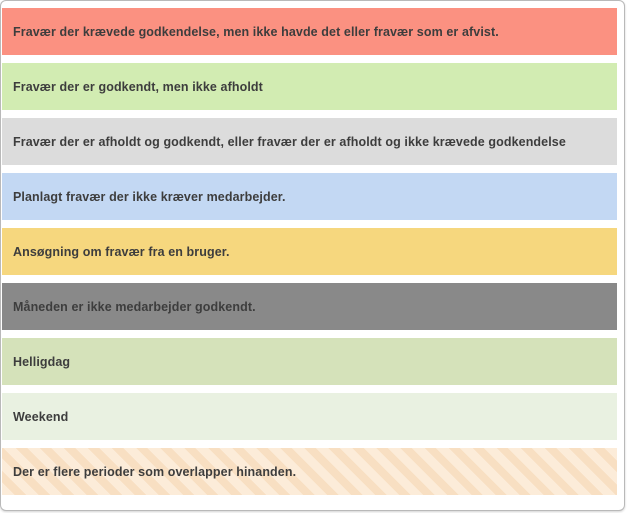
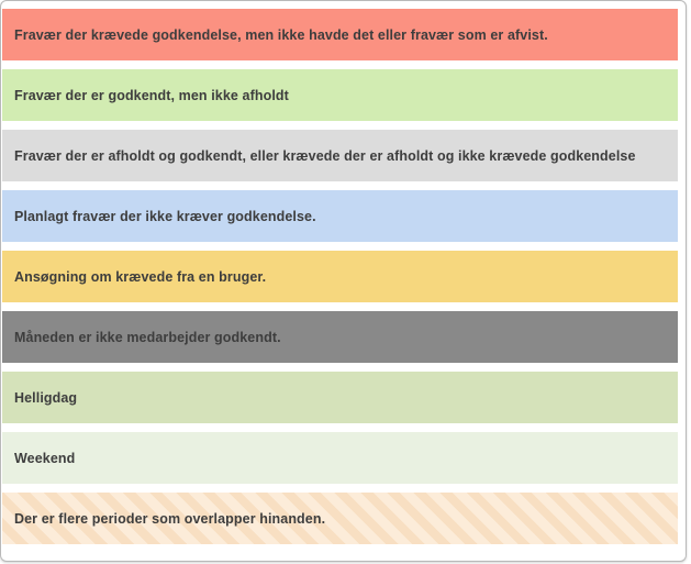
  Fravær der krævede godkendelse, men ikke havde det eller fravær som er afvist.
  Fravær der er godkendt, men ikke afholdt
- Fravær der er afholdt og godkendt, eller fravær der er afholdt og ikke krævede godkendelse
+ Fravær der er afholdt og godkendt, eller krævede der er afholdt og ikke krævede godkendelse
- Planlagt fravær der ikke kræver medarbejder.
+ Planlagt fravær der ikke kræver godkendelse.
- Ansøgning om fravær fra en bruger.
+ Ansøgning om krævede fra en bruger.
  Måneden er ikke medarbejder godkendt.
  Helligdag
  Weekend
  Der er flere perioder som overlapper hinanden.
